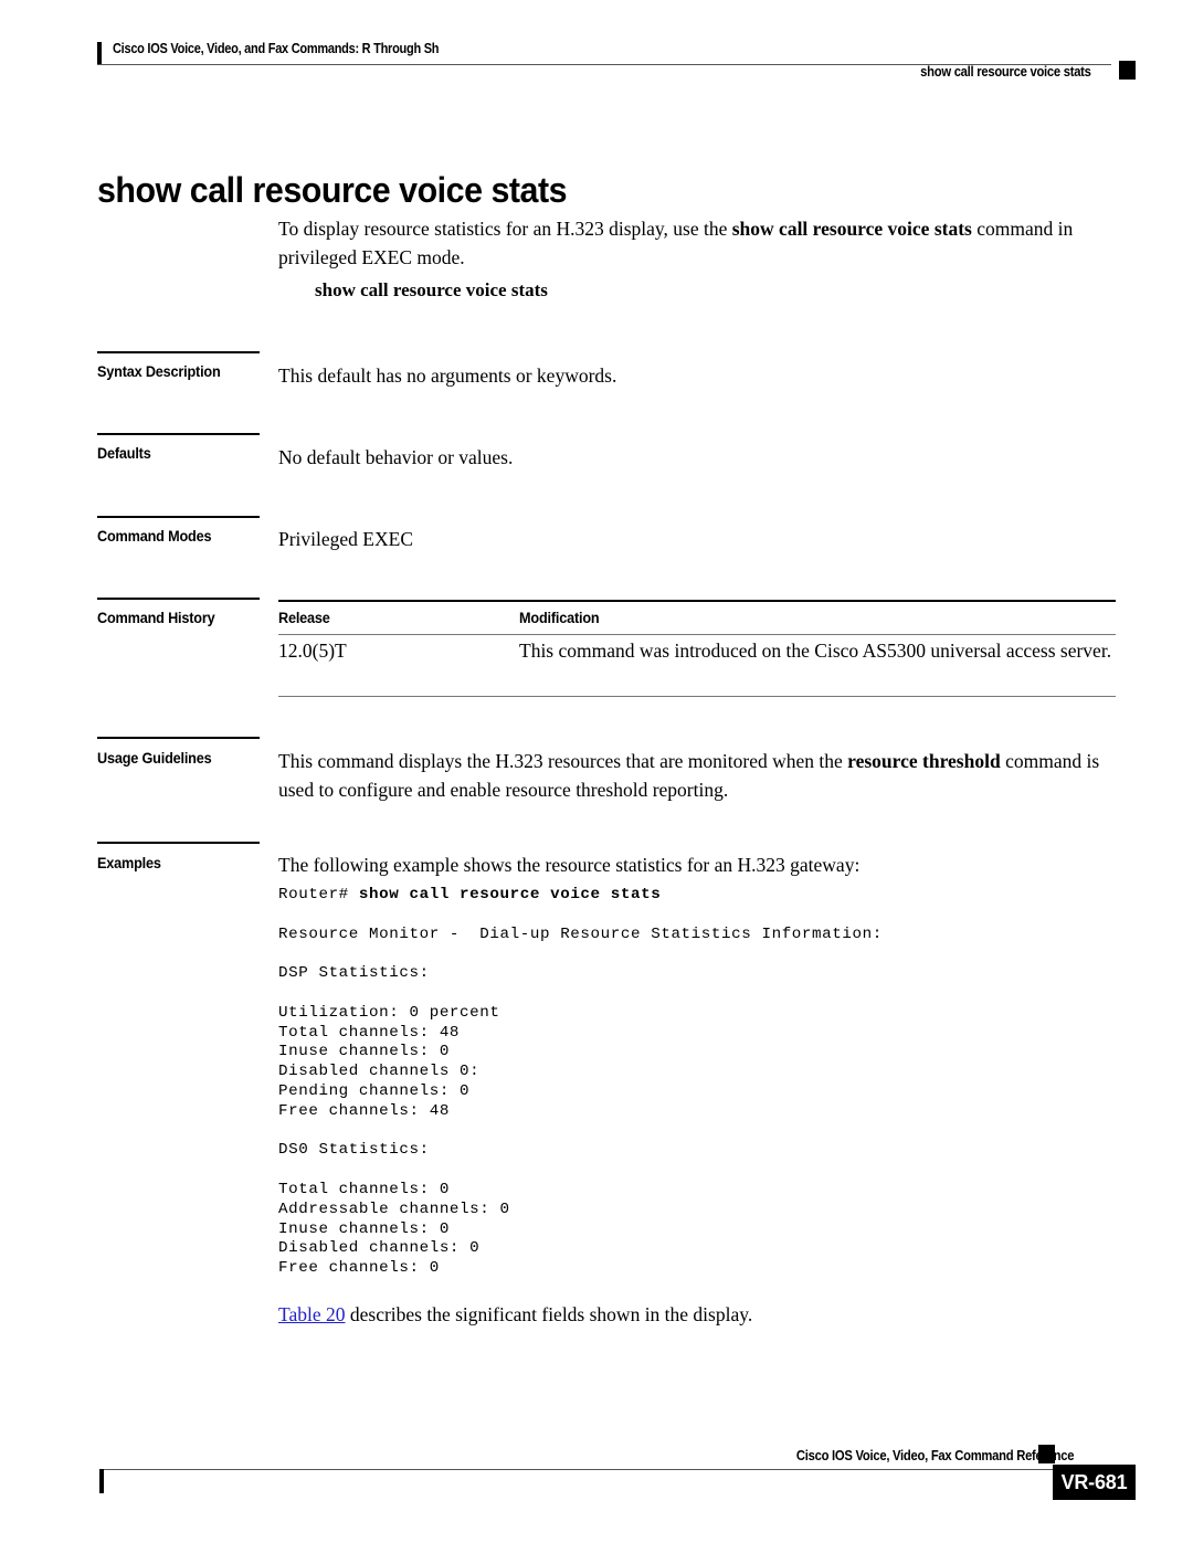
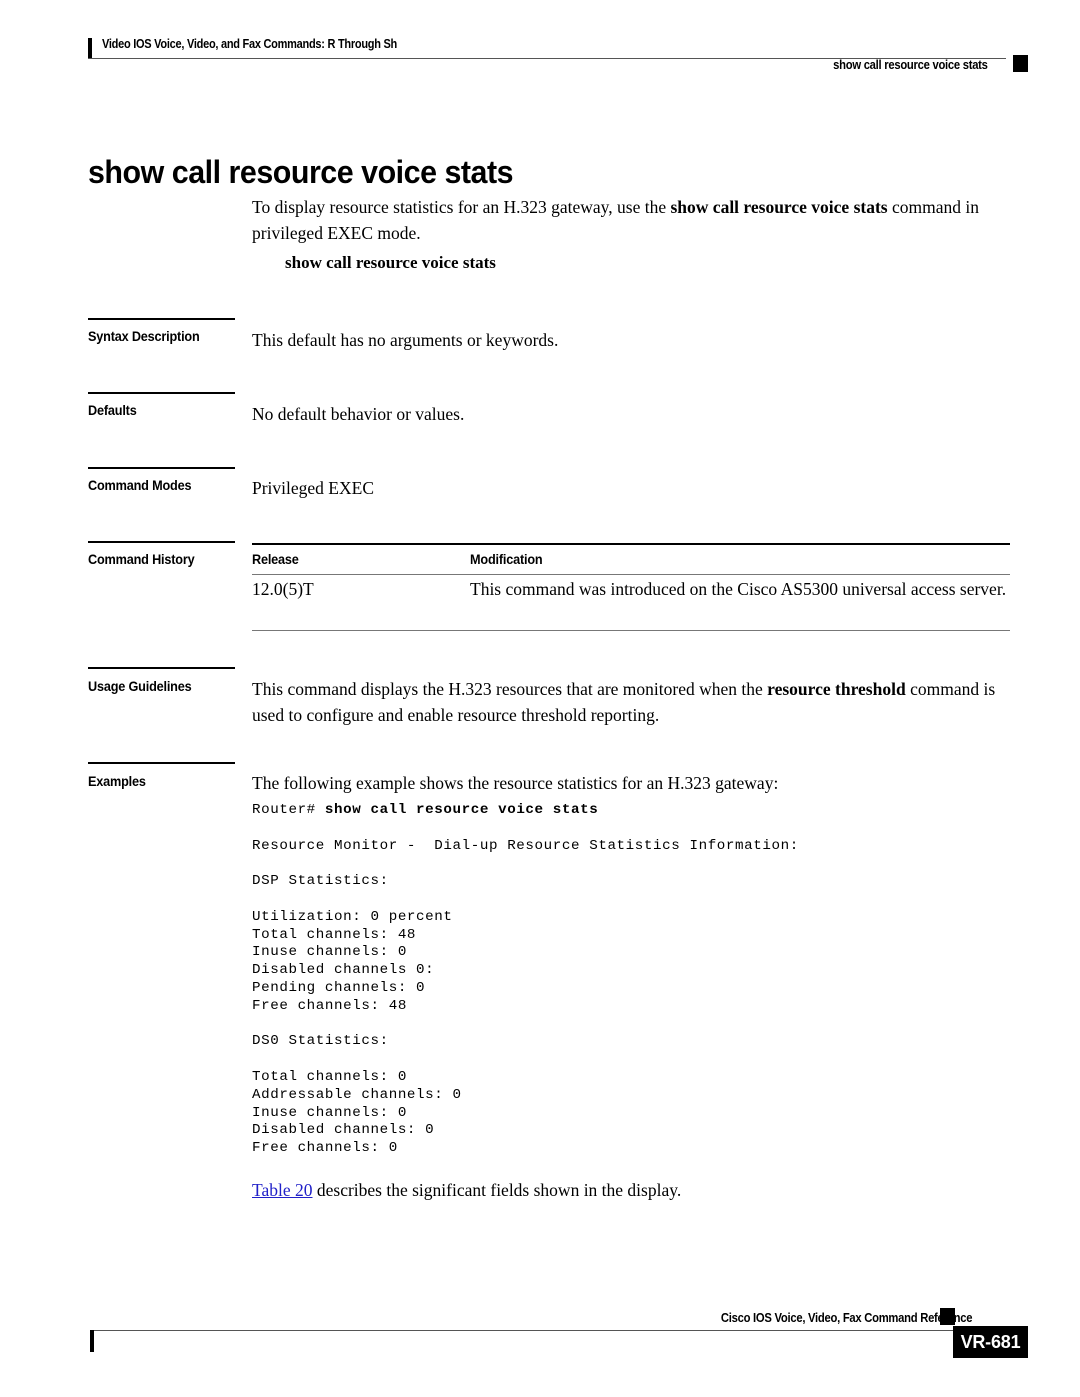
- Cisco IOS Voice, Video, and Fax Commands: R Through Sh
+ Video IOS Voice, Video, and Fax Commands: R Through Sh
  show call resource voice stats
  show call resource voice stats
- To display resource statistics for an H.323 display, use the show call resource voice stats command in privileged EXEC mode.
+ To display resource statistics for an H.323 gateway, use the show call resource voice stats command in privileged EXEC mode.
  show call resource voice stats
  Syntax Description
  This default has no arguments or keywords.
  Defaults
  No default behavior or values.
  Command Modes
  Privileged EXEC
  Command History
  Release
  Modification
  12.0(5)T
  This command was introduced on the Cisco AS5300 universal access server.
  Usage Guidelines
  This command displays the H.323 resources that are monitored when the resource threshold command is used to configure and enable resource threshold reporting.
  Examples
  The following example shows the resource statistics for an H.323 gateway:
  Router# show call resource voice stats
  Resource Monitor - Dial-up Resource Statistics Information:
  DSP Statistics:
  Utilization: 0 percent
  Total channels: 48
  Inuse channels: 0
  Disabled channels 0:
  Pending channels: 0
  Free channels: 48
  DS0 Statistics:
  Total channels: 0
  Addressable channels: 0
  Inuse channels: 0
  Disabled channels: 0
  Free channels: 0
  Table 20 describes the significant fields shown in the display.
  Cisco IOS Voice, Video, Fax Command Refnce
  VR-681
